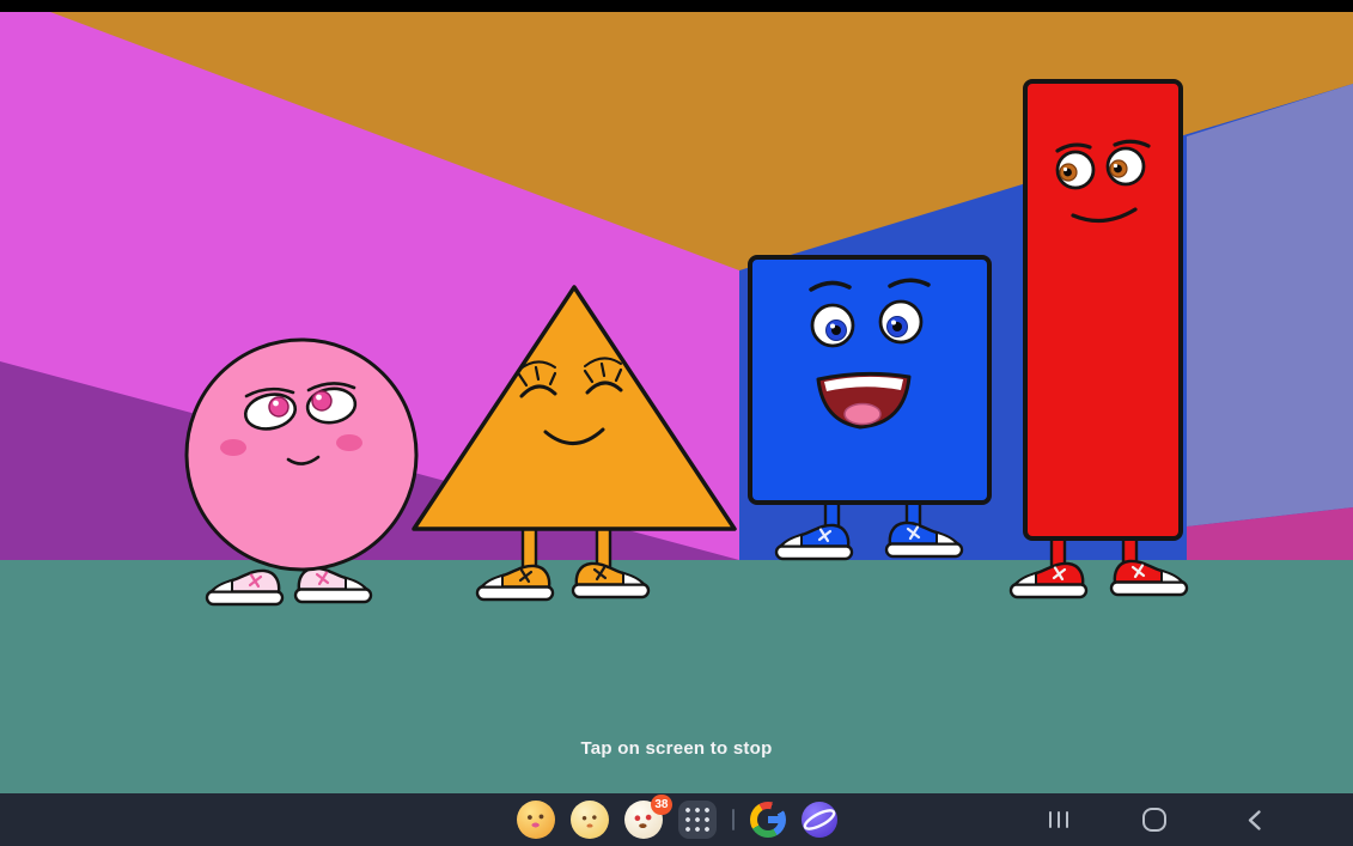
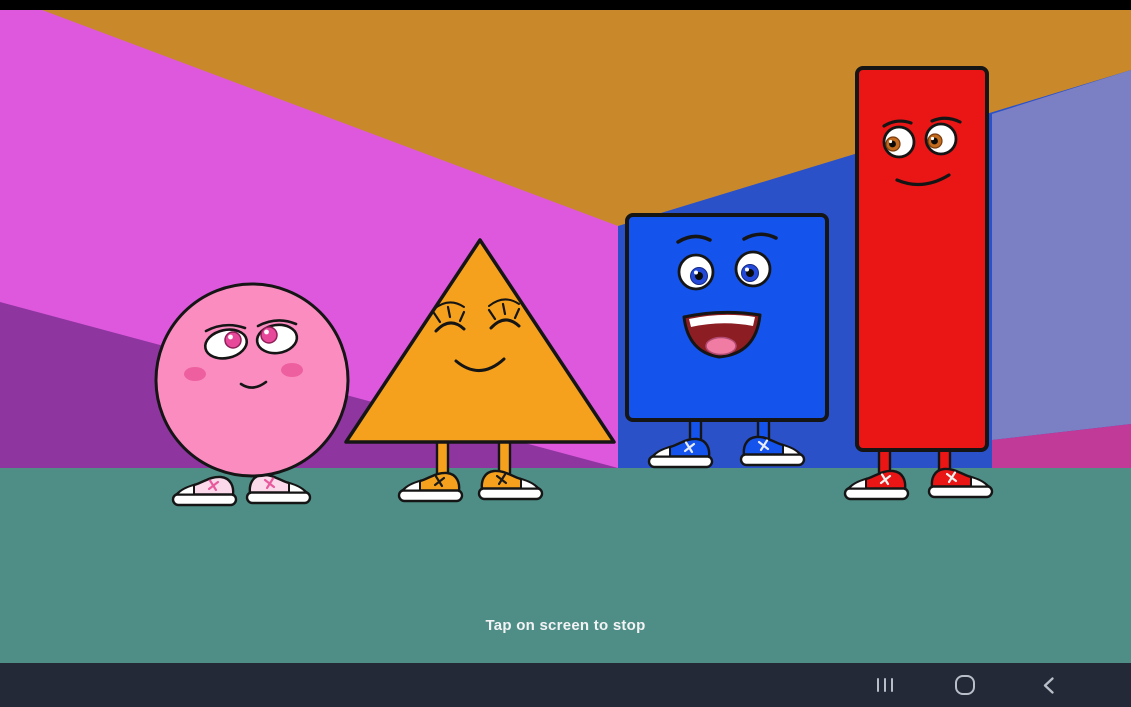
  Tap on screen to stop
- 38
